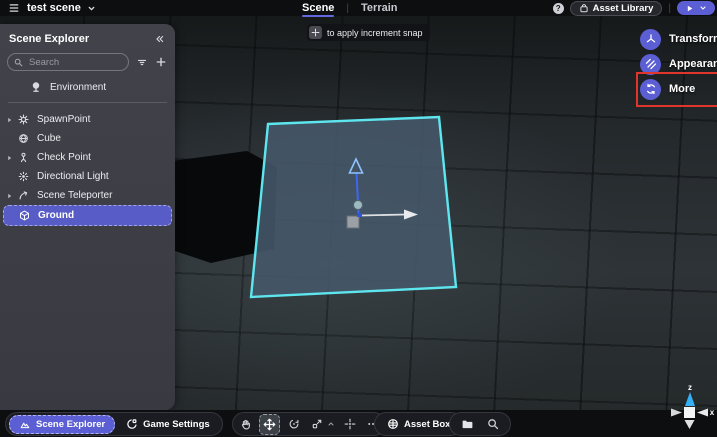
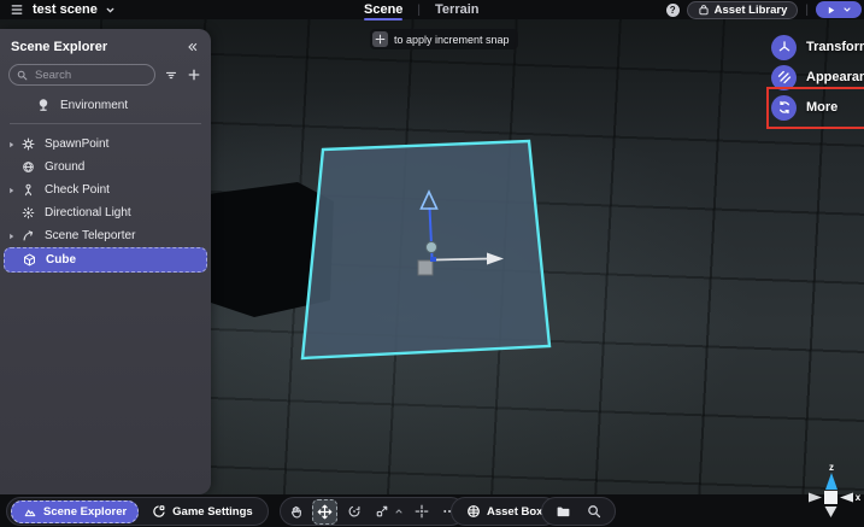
  test scene
  Scene
  |
  Terrain
  ?
  Asset Library
  |
  to apply increment snap
  Transfor
  Appearan
  More
  Scene Explorer
  Search
  Environment
  SpawnPoint
- Cube
+ Ground
  Check Point
  Directional Light
  Scene Teleporter
- Ground
+ Cube
  Scene Explorer
  Game Settings
  Asset Box
  z
  x
